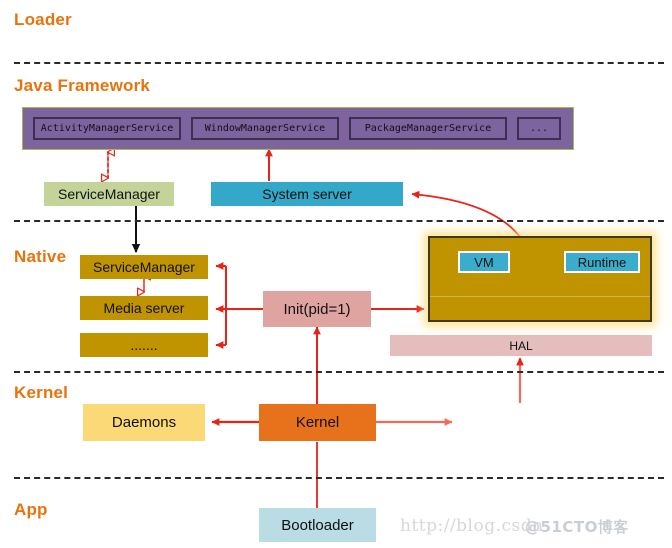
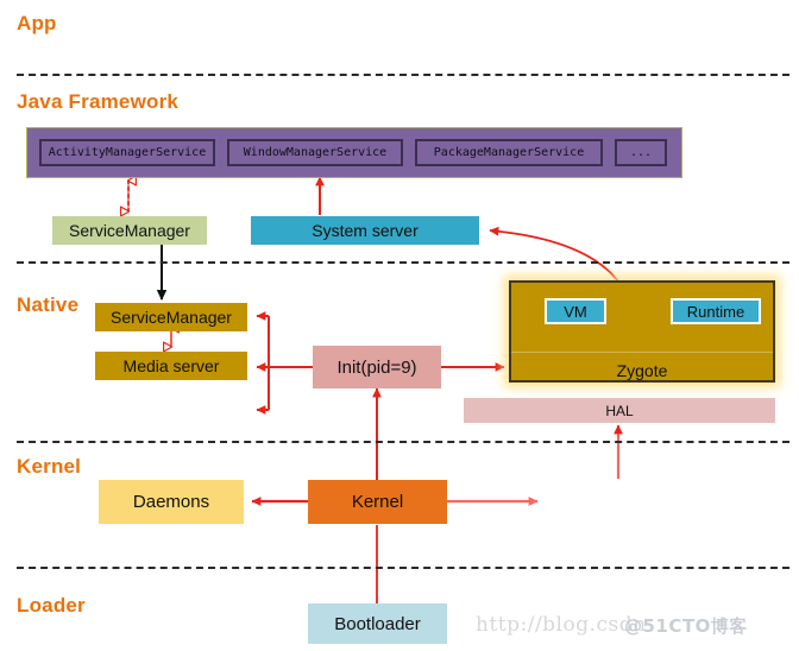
- Loader
+ App
  Java Framework
  Native
  Kernel
- App
+ Loader
  ActivityManagerService
  WindowManagerService
  PackageManagerService
  ...
  ServiceManager
  System server
  ServiceManager
  Media server
- .......
- Init(pid=1)
+ Init(pid=9)
+ Zygote
  VM
  Runtime
  HAL
  Daemons
  Kernel
  Bootloader
  http://blog.csdn
  @51CTO博客
